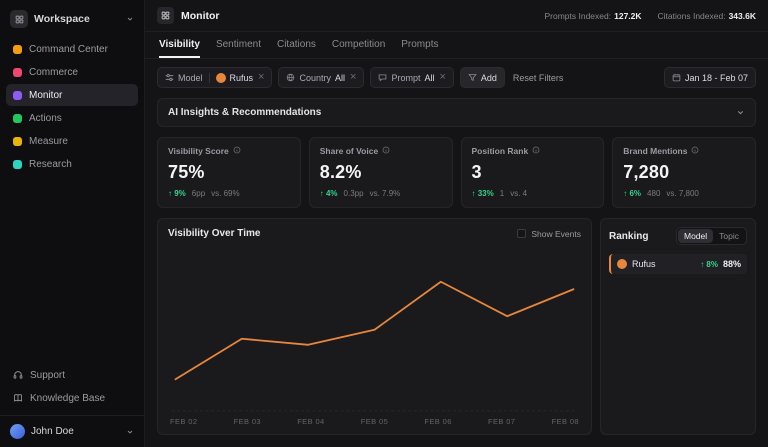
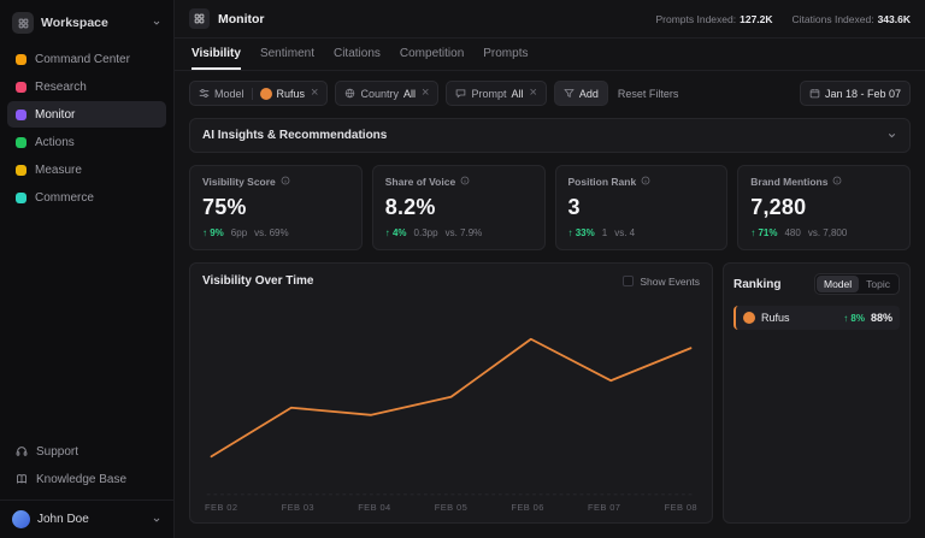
  Workspace
  Command Center
- Commerce
+ Research
  Monitor
  Actions
  Measure
- Research
+ Commerce
  Support
  Knowledge Base
  John Doe
  Monitor
  Prompts Indexed: 127.2K
  Citations Indexed: 343.6K
  Visibility
  Sentiment
  Citations
  Competition
  Prompts
  Model
  Rufus
  ×
  Country
  All
  ×
  Prompt
  All
  ×
  Add
  Reset Filters
  Jan 18 - Feb 07
  AI Insights & Recommendations
  Visibility Score
  75%
  ↑ 9%
  6pp
  vs. 69%
  Share of Voice
  8.2%
  ↑ 4%
  0.3pp
  vs. 7.9%
  Position Rank
  3
  ↑ 33%
  1
  vs. 4
  Brand Mentions
  7,280
- ↑ 6%
+ ↑ 71%
  480
  vs. 7,800
  Visibility Over Time
  Show Events
  FEB 02
  FEB 03
  FEB 04
  FEB 05
  FEB 06
  FEB 07
  FEB 08
  Ranking
  Model
  Topic
  Rufus
  ↑ 8%
  88%
